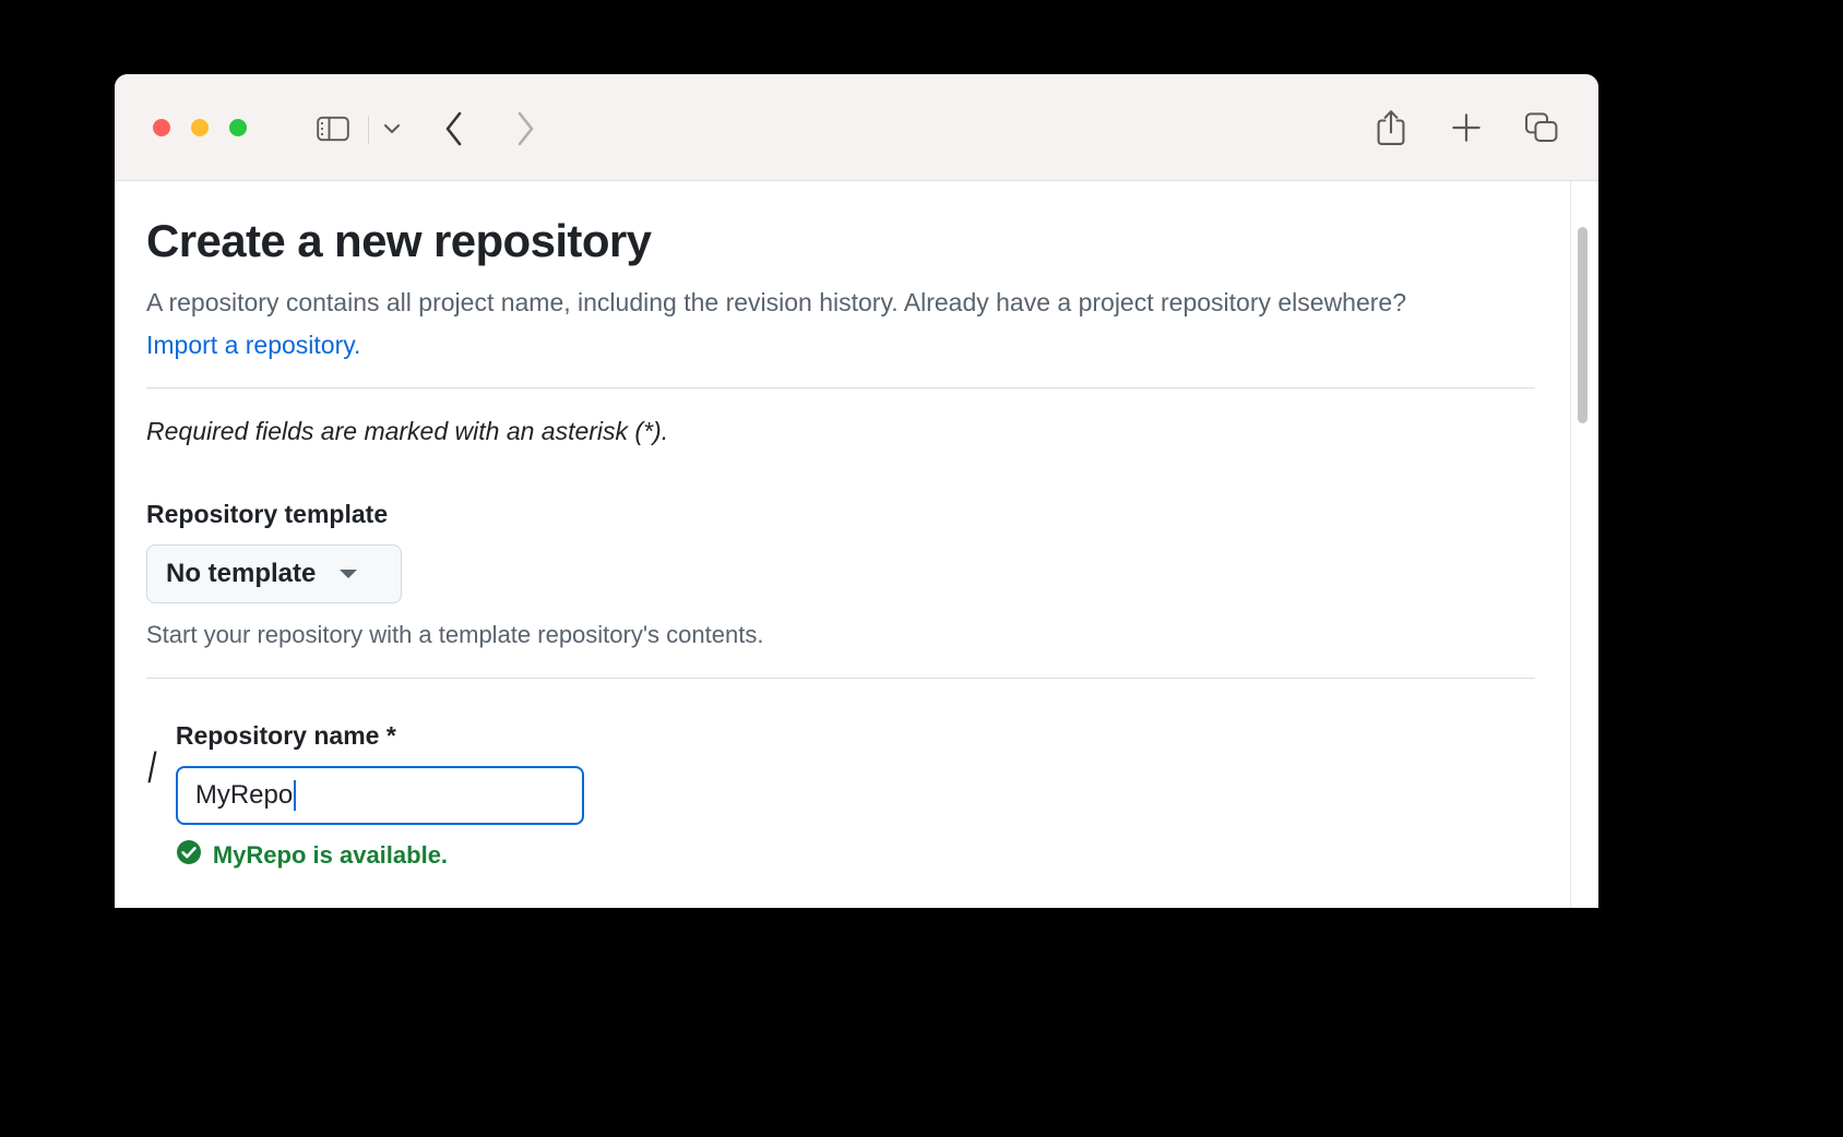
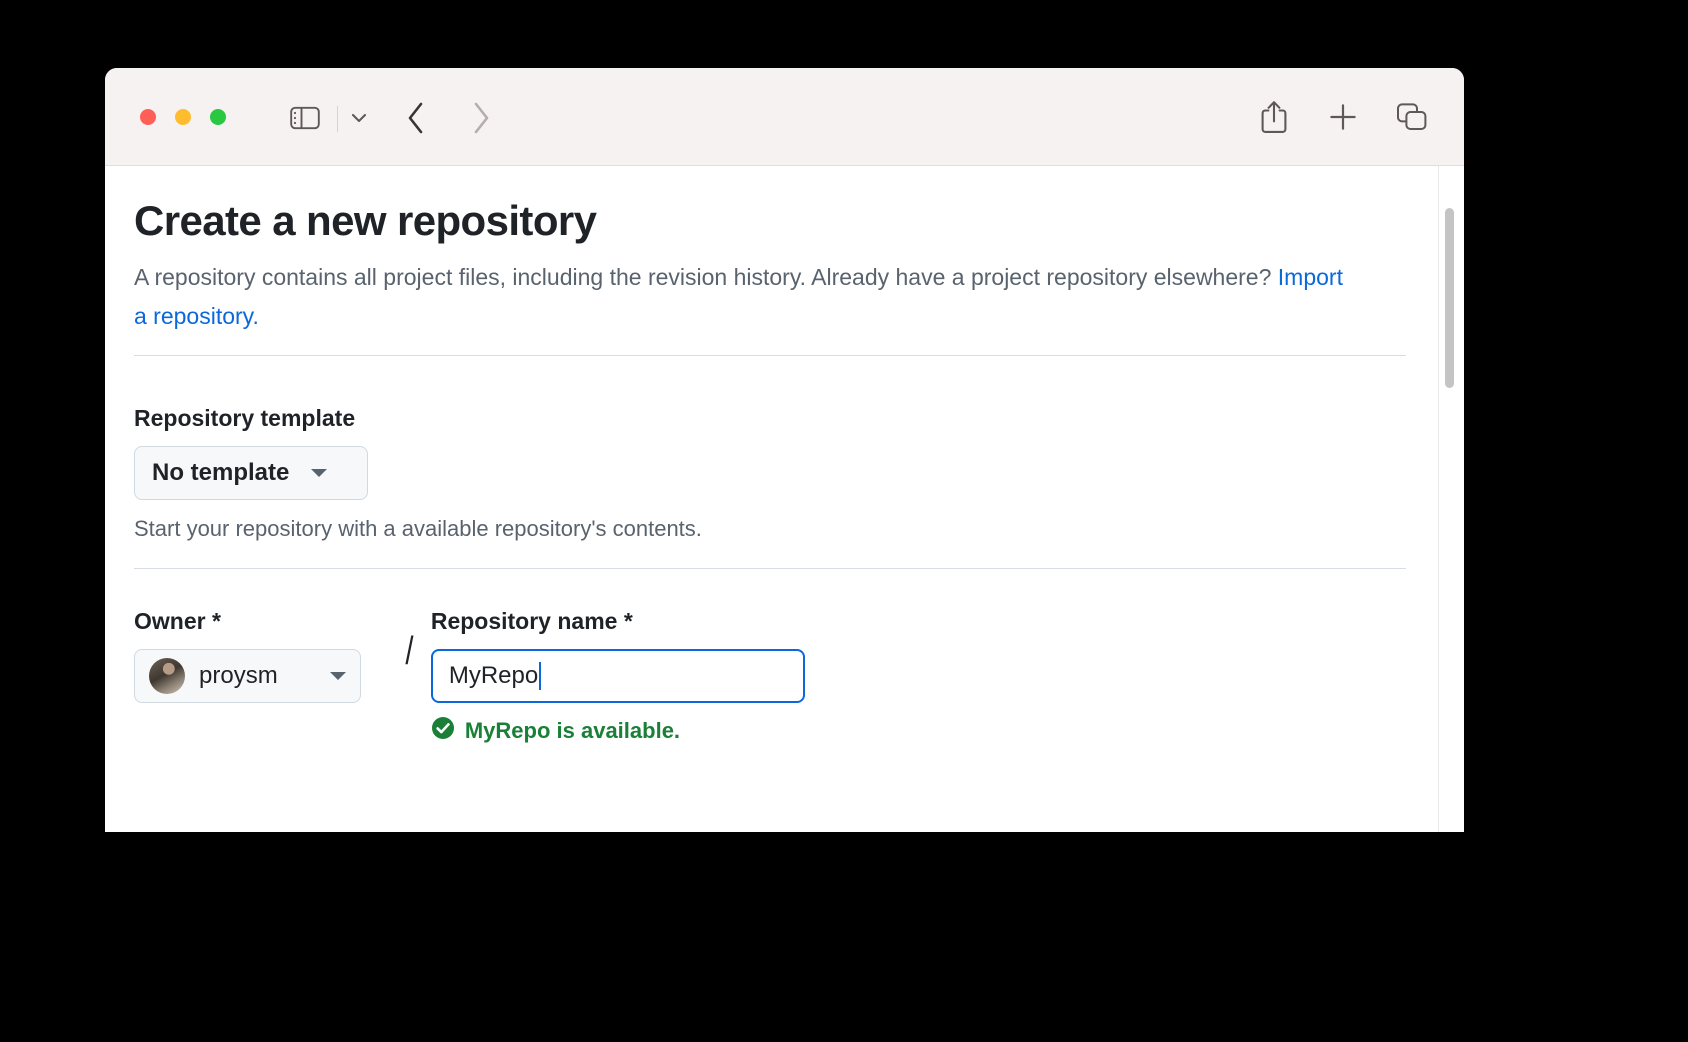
  Create a new repository
- A repository contains all project name, including the revision history. Already have a project repository elsewhere? Import a repository.
+ A repository contains all project files, including the revision history. Already have a project repository elsewhere? Import a repository.
- Required fields are marked with an asterisk (*).
  Repository template
  No template
- Start your repository with a template repository's contents.
+ Start your repository with a available repository's contents.
+ Owner *
+ proysm
  /
  Repository name *
  MyRepo
  MyRepo is available.
